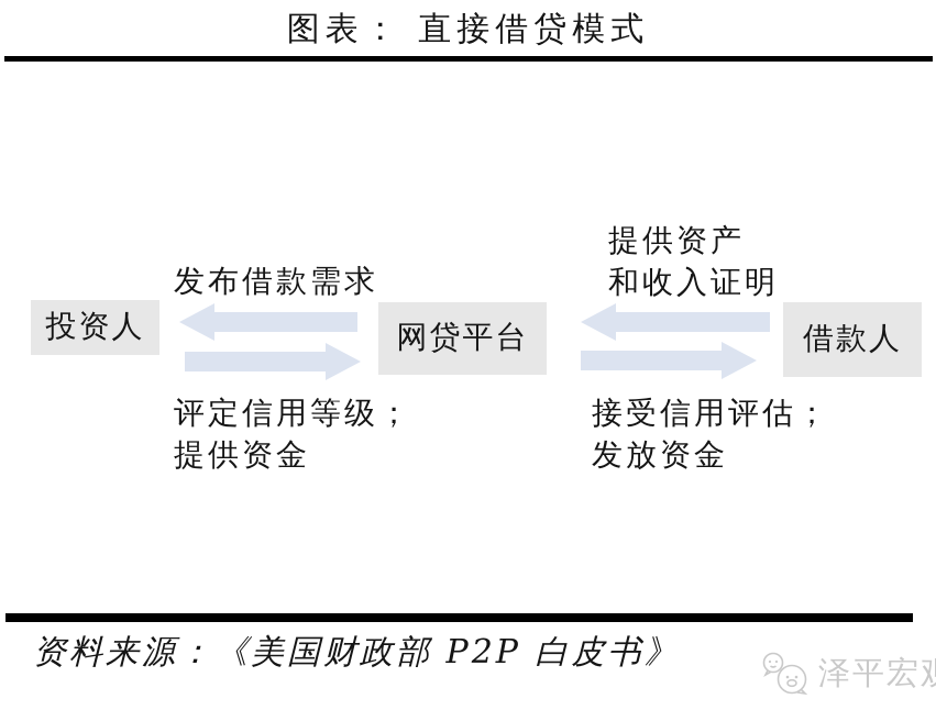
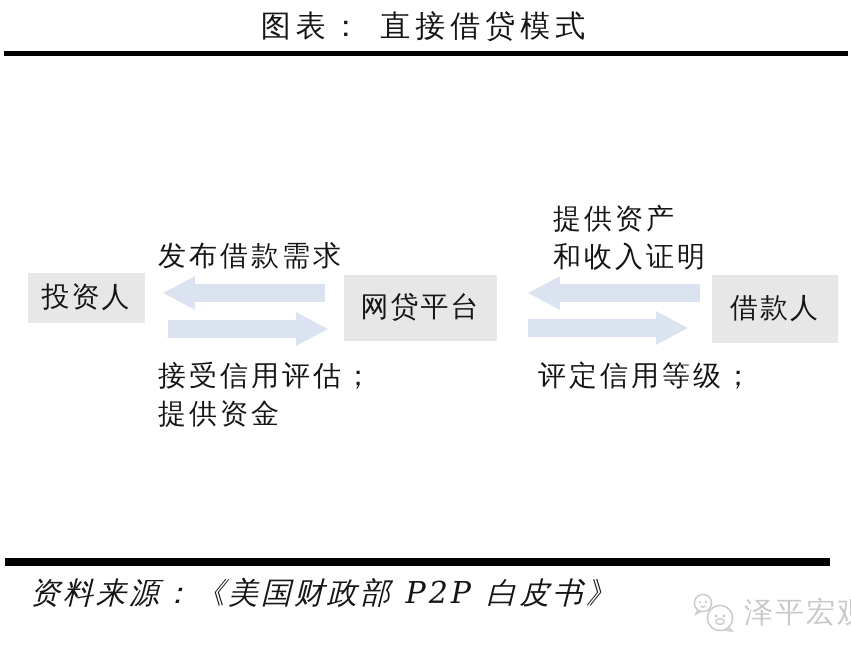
  图表： 直接借贷模式
  投资人
  网贷平台
  借款人
  发布借款需求
- 评定信用等级；
+ 接受信用评估；
  提供资金
  提供资产
  和收入证明
- 接受信用评估；
+ 评定信用等级；
- 发放资金
  资料来源：《美国财政部 P2P 白皮书》
  泽平宏
